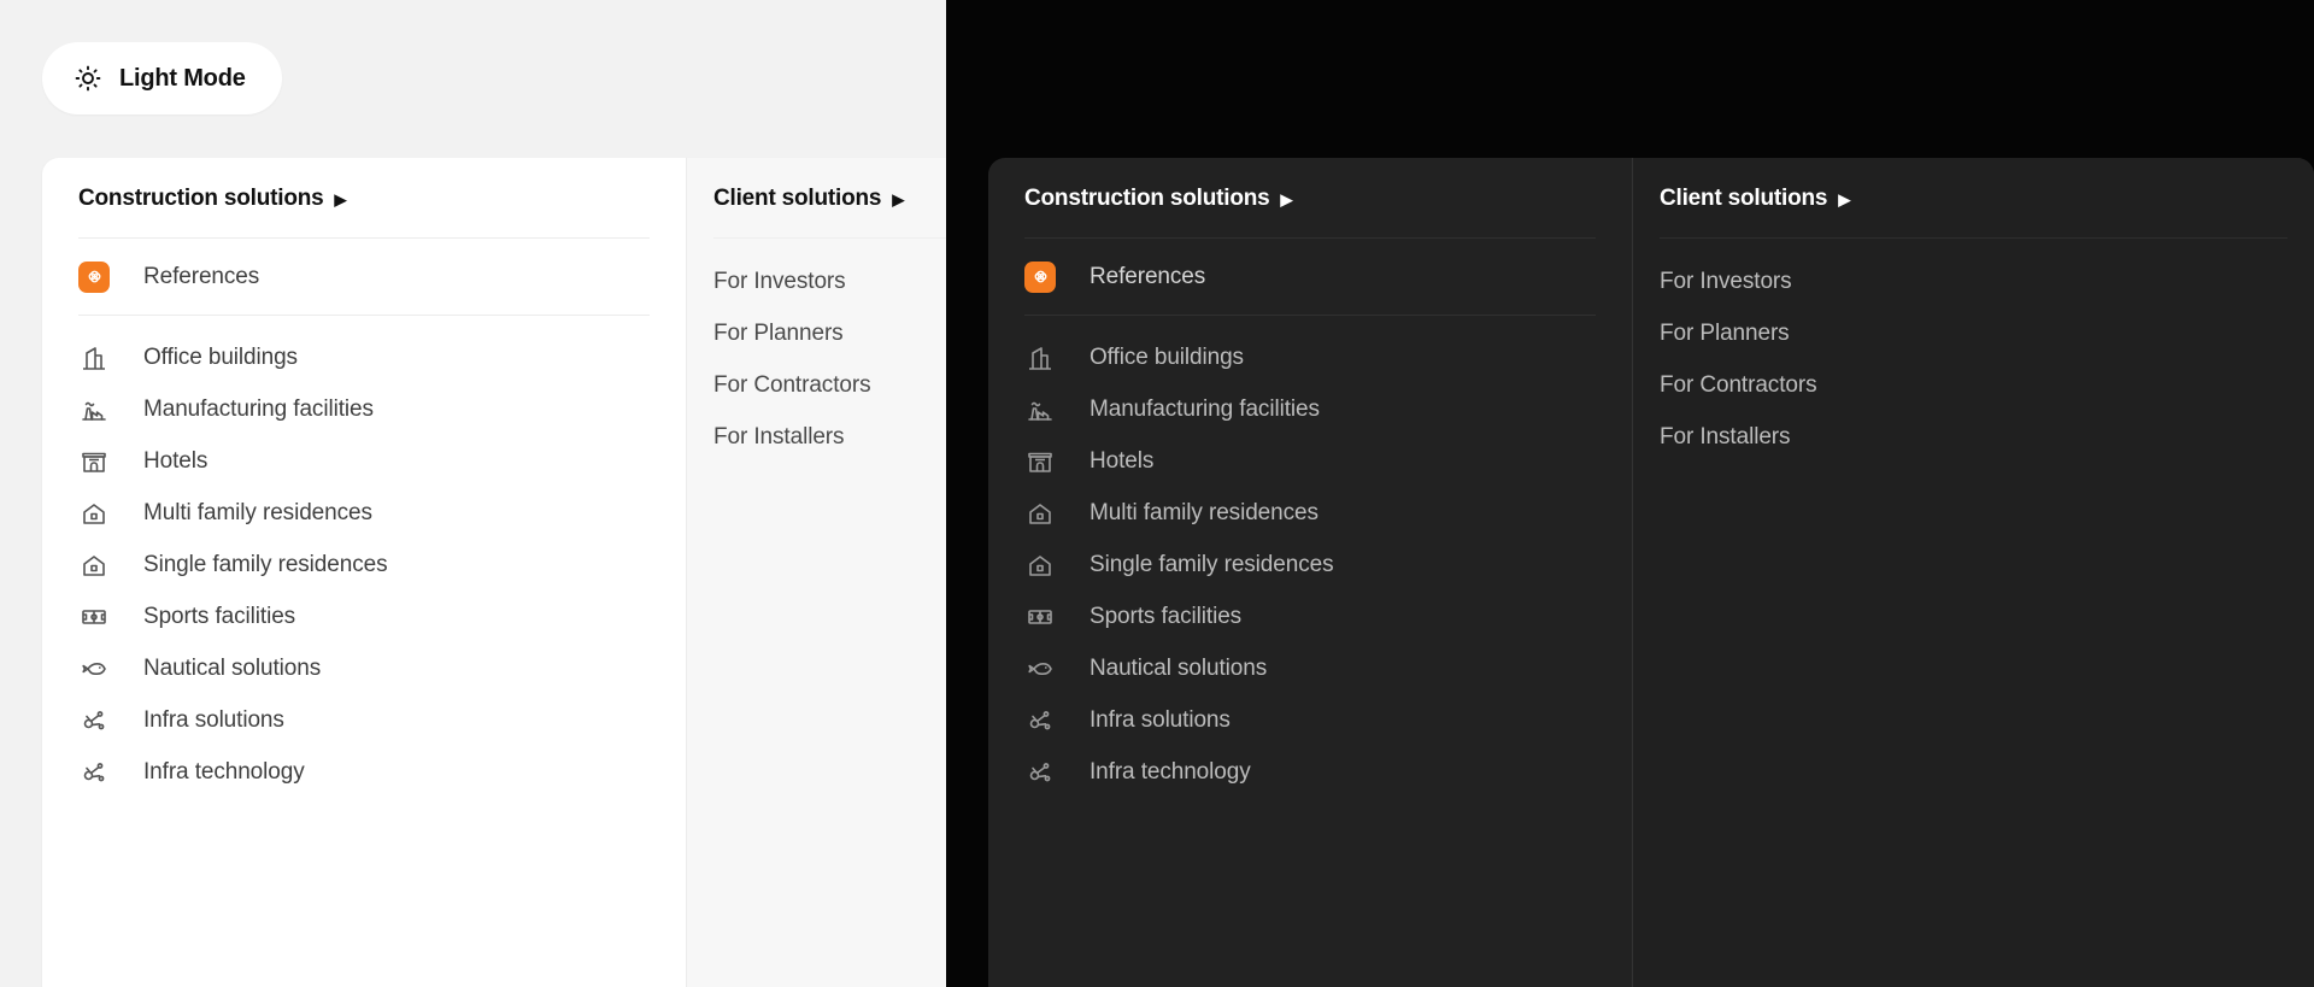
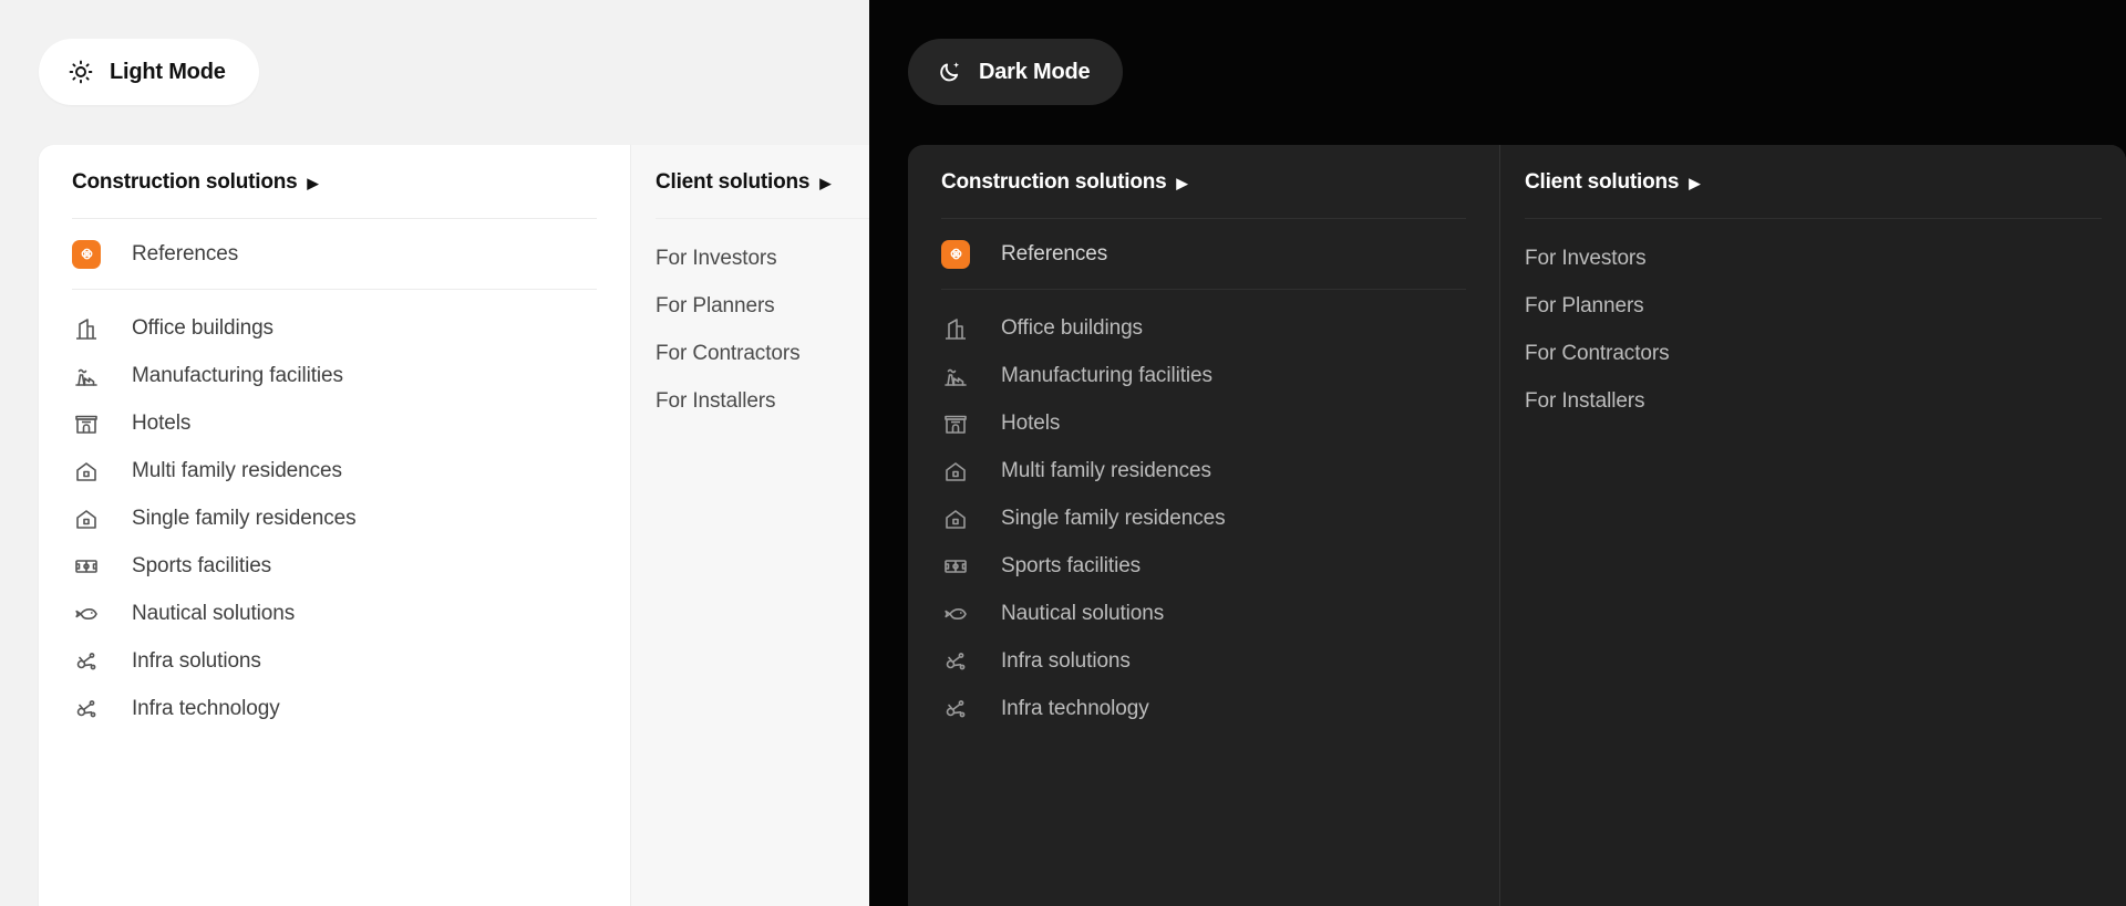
  Light Mode
  Construction solutions
  ▶
  References
  Office buildings
  Manufacturing facilities
  Hotels
  Multi family residences
  Single family residences
  Sports facilities
  Nautical solutions
  Infra solutions
  Infra technology
  Client solutions
  ▶
  For Investors
  For Planners
  For Contractors
  For Installers
+ Dark Mode
  Construction solutions
  ▶
  References
  Office buildings
  Manufacturing facilities
  Hotels
  Multi family residences
  Single family residences
  Sports facilities
  Nautical solutions
  Infra solutions
  Infra technology
  Client solutions
  ▶
  For Investors
  For Planners
  For Contractors
  For Installers
